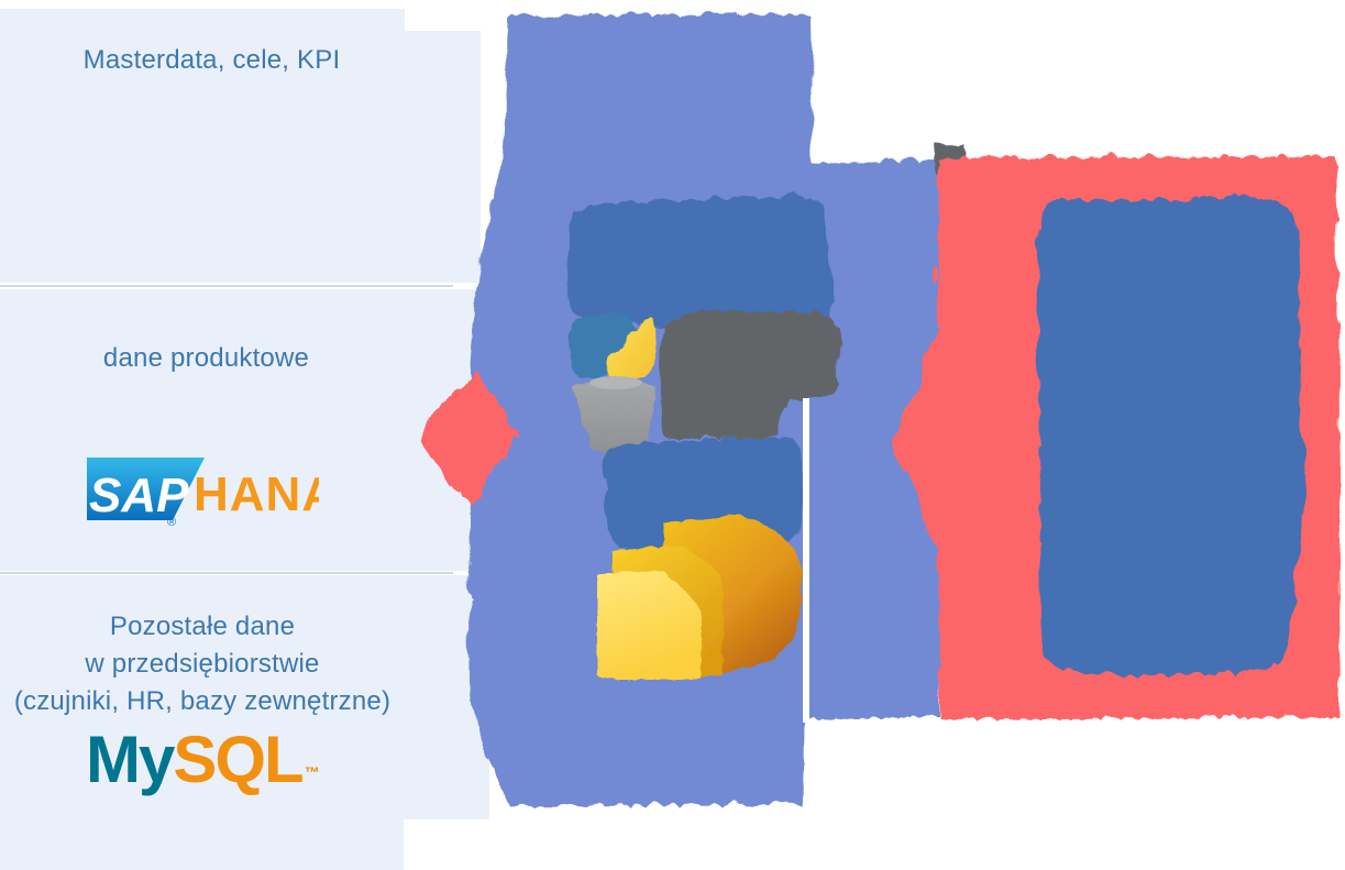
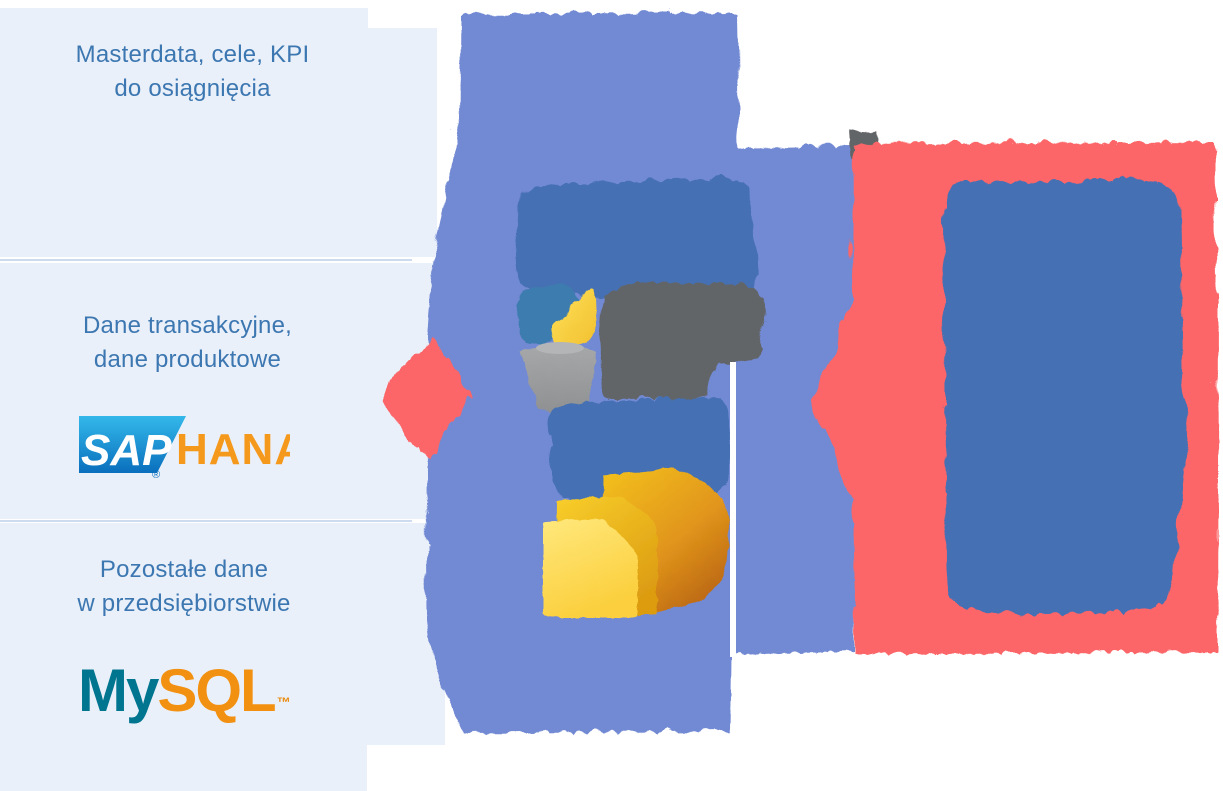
  Masterdata, cele, KPI
+ do osiągnięcia
+ Dane transakcyjne,
  dane produktowe
  SAP
  ®
  HAN
  Pozostałe dane
  w przedsiębiorstwie
- (czujniki, HR, bazy zewnętrzne)
  MySQL ™
